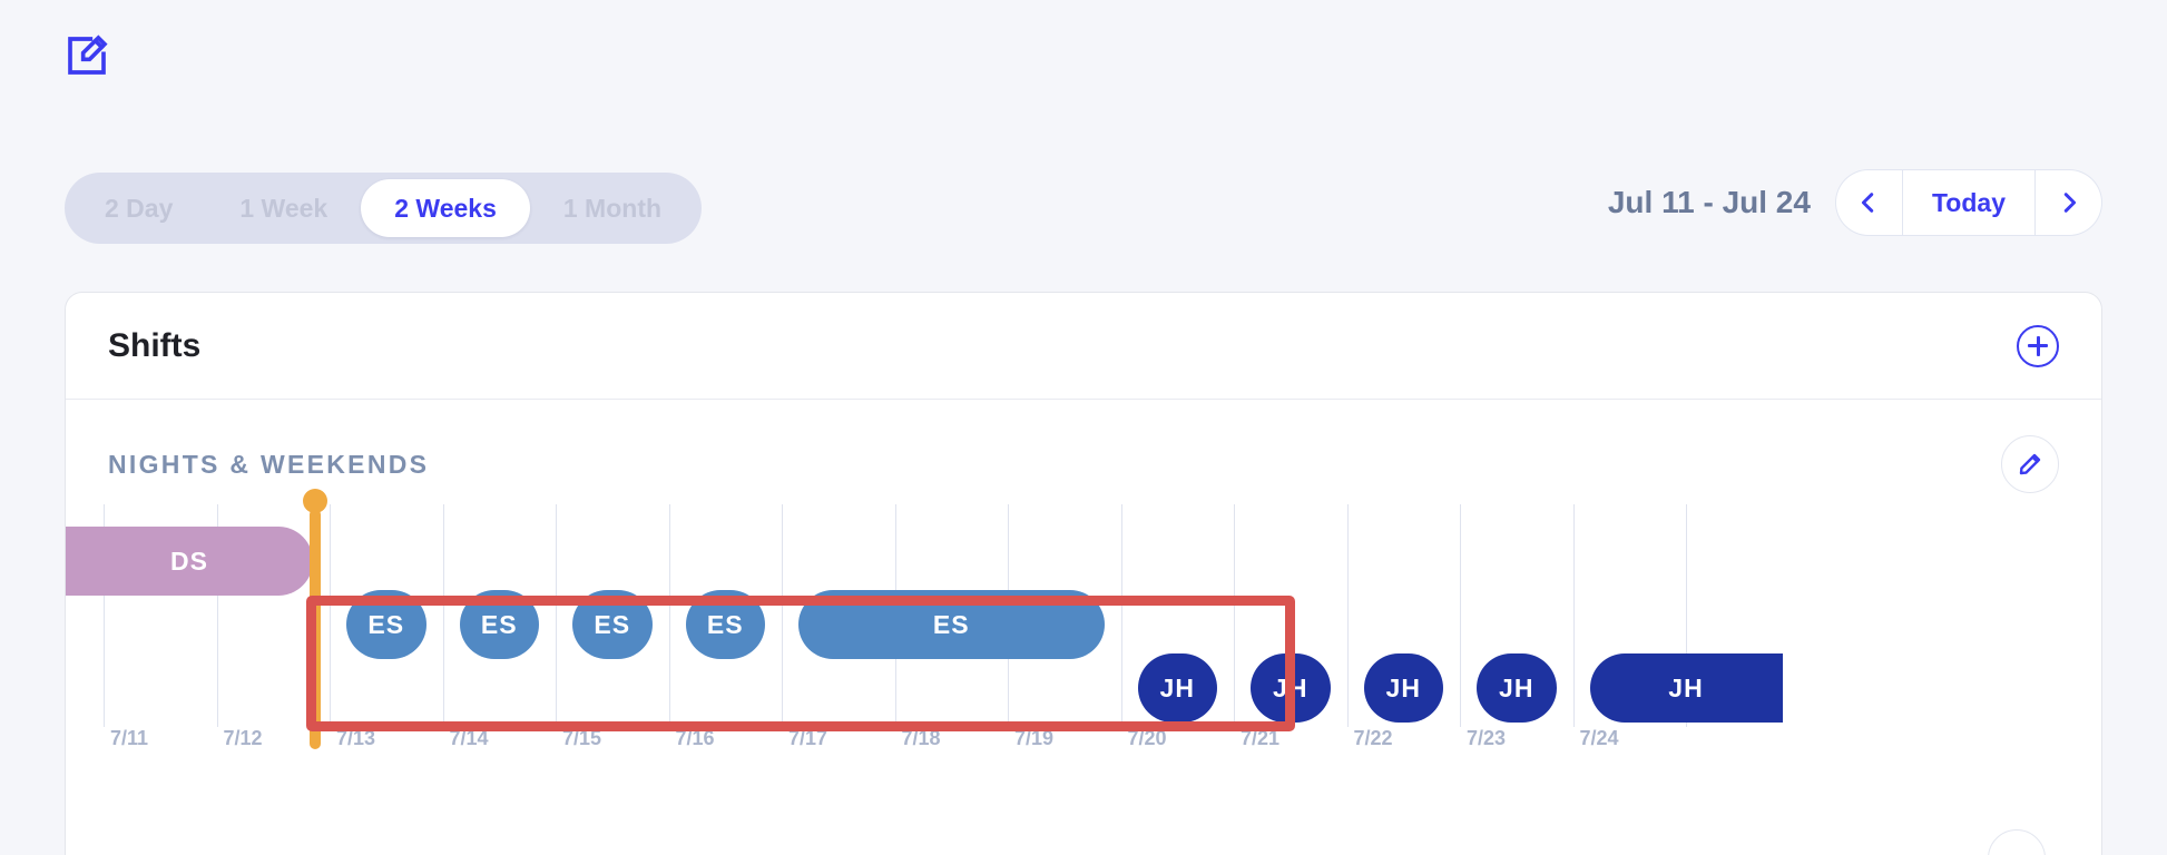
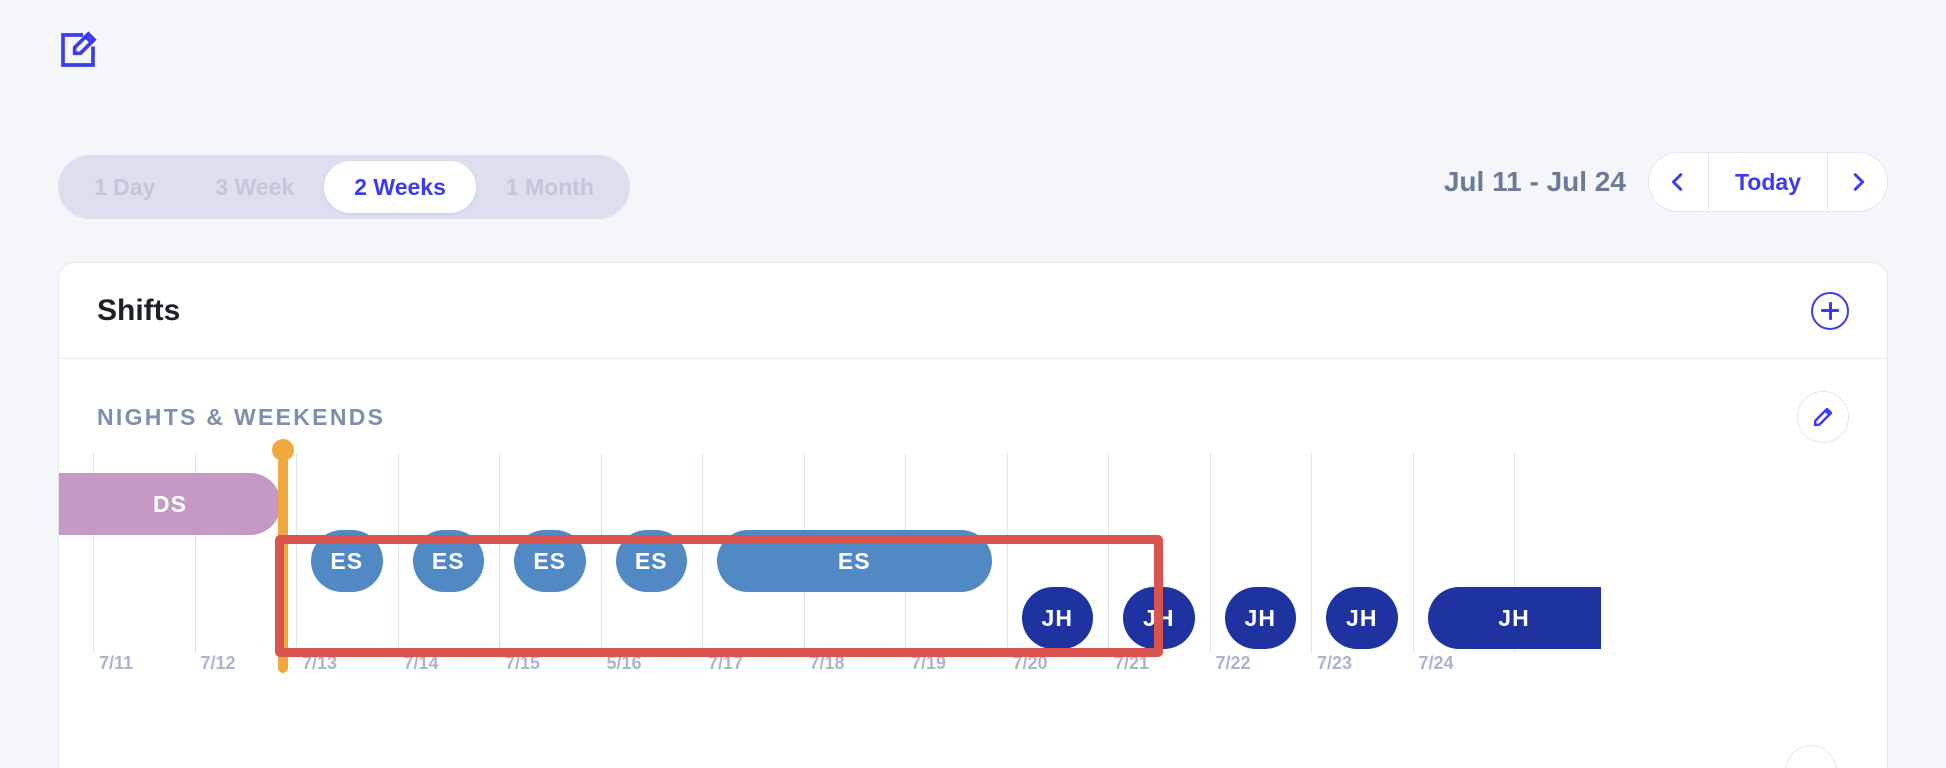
- 2 Day
+ 1 Day
- 1 Week
+ 3 Week
  2 Weeks
  1 Month
  Jul 11 - Jul 24
  Today
  Shifts
  NIGHTS & WEEKENDS
  7/11
  7/12
  7/13
  7/14
  7/15
- 7/16
+ 5/16
  7/17
  7/18
  7/19
  7/20
  7/21
  7/22
  7/23
  7/24
  DS
  ES
  ES
  ES
  ES
  ES
  JH
  JH
  JH
  JH
  JH
